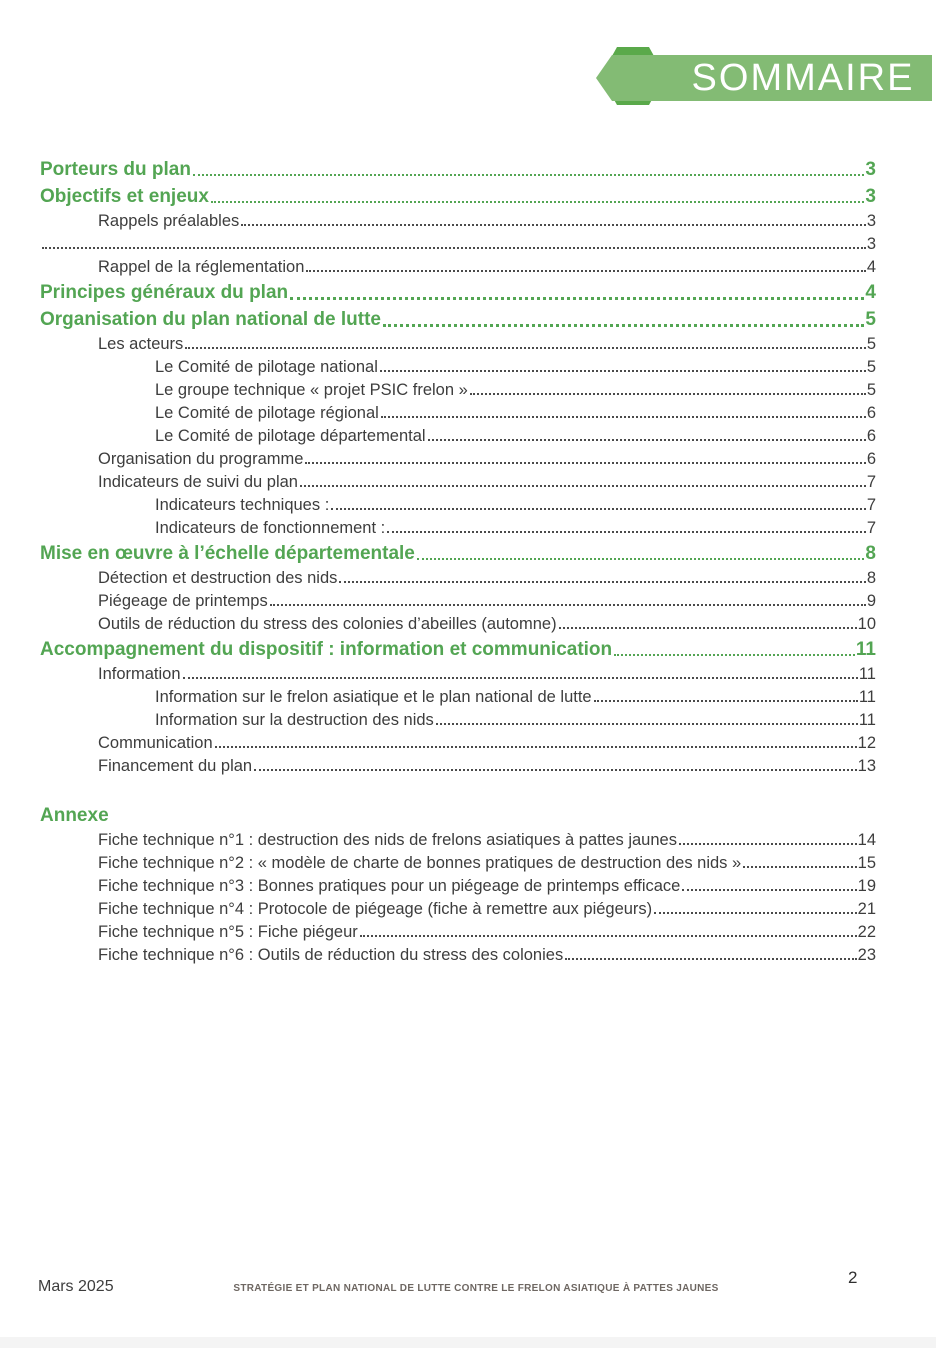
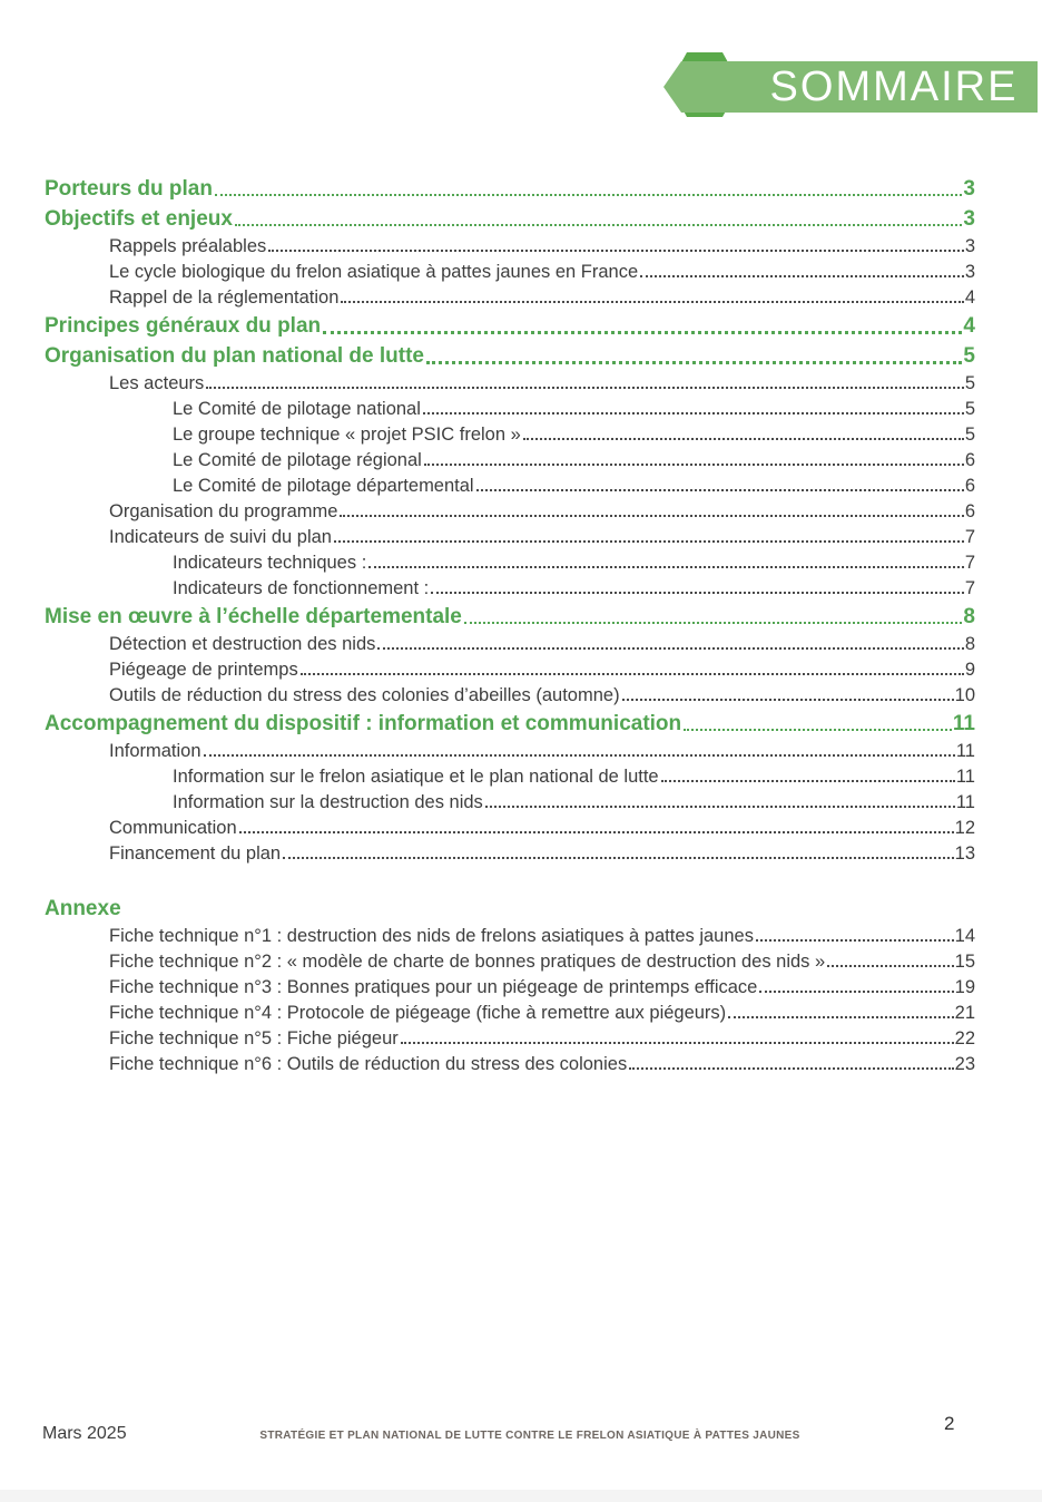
  SOMMAIRE
  Porteurs du plan
  3
  Objectifs et enjeux
  3
  Rappels préalables
  3
+ Le cycle biologique du frelon asiatique à pattes jaunes en France
  3
  Rappel de la réglementation
  4
  Principes généraux du plan
  4
  Organisation du plan national de lutte
  5
  Les acteurs
  5
  Le Comité de pilotage national
  5
  Le groupe technique « projet PSIC frelon »
  5
  Le Comité de pilotage régional
  6
  Le Comité de pilotage départemental
  6
  Organisation du programme
  6
  Indicateurs de suivi du plan
  7
  Indicateurs techniques :
  7
  Indicateurs de fonctionnement :
  7
  Mise en œuvre à l’échelle départementale
  8
  Détection et destruction des nids
  8
  Piégeage de printemps
  9
  Outils de réduction du stress des colonies d’abeilles (automne)
  10
  Accompagnement du dispositif : information et communication
  11
  Information
  11
  Information sur le frelon asiatique et le plan national de lutte
  11
  Information sur la destruction des nids
  11
  Communication
  12
  Financement du plan
  13
  Annexe
  Fiche technique n°1 : destruction des nids de frelons asiatiques à pattes jaunes
  14
  Fiche technique n°2 : « modèle de charte de bonnes pratiques de destruction des nids »
  15
  Fiche technique n°3 : Bonnes pratiques pour un piégeage de printemps efficace
  19
  Fiche technique n°4 : Protocole de piégeage (fiche à remettre aux piégeurs)
  21
  Fiche technique n°5 : Fiche piégeur
  22
  Fiche technique n°6 : Outils de réduction du stress des colonies
  23
  Mars 2025
  STRATÉGIE ET PLAN NATIONAL DE LUTTE CONTRE LE FRELON ASIATIQUE À PATTES JAUNES
  2
